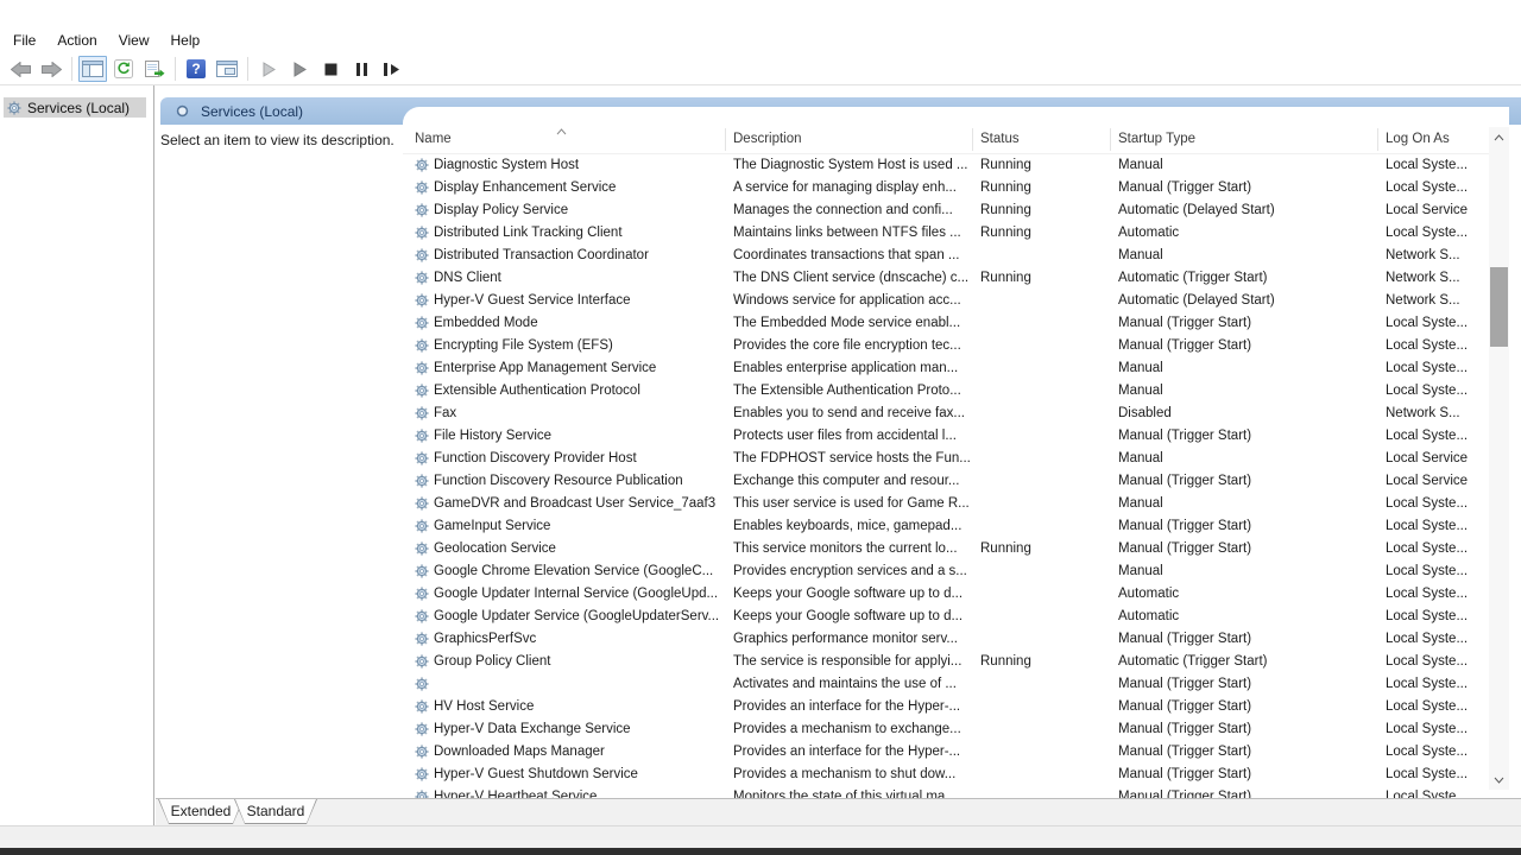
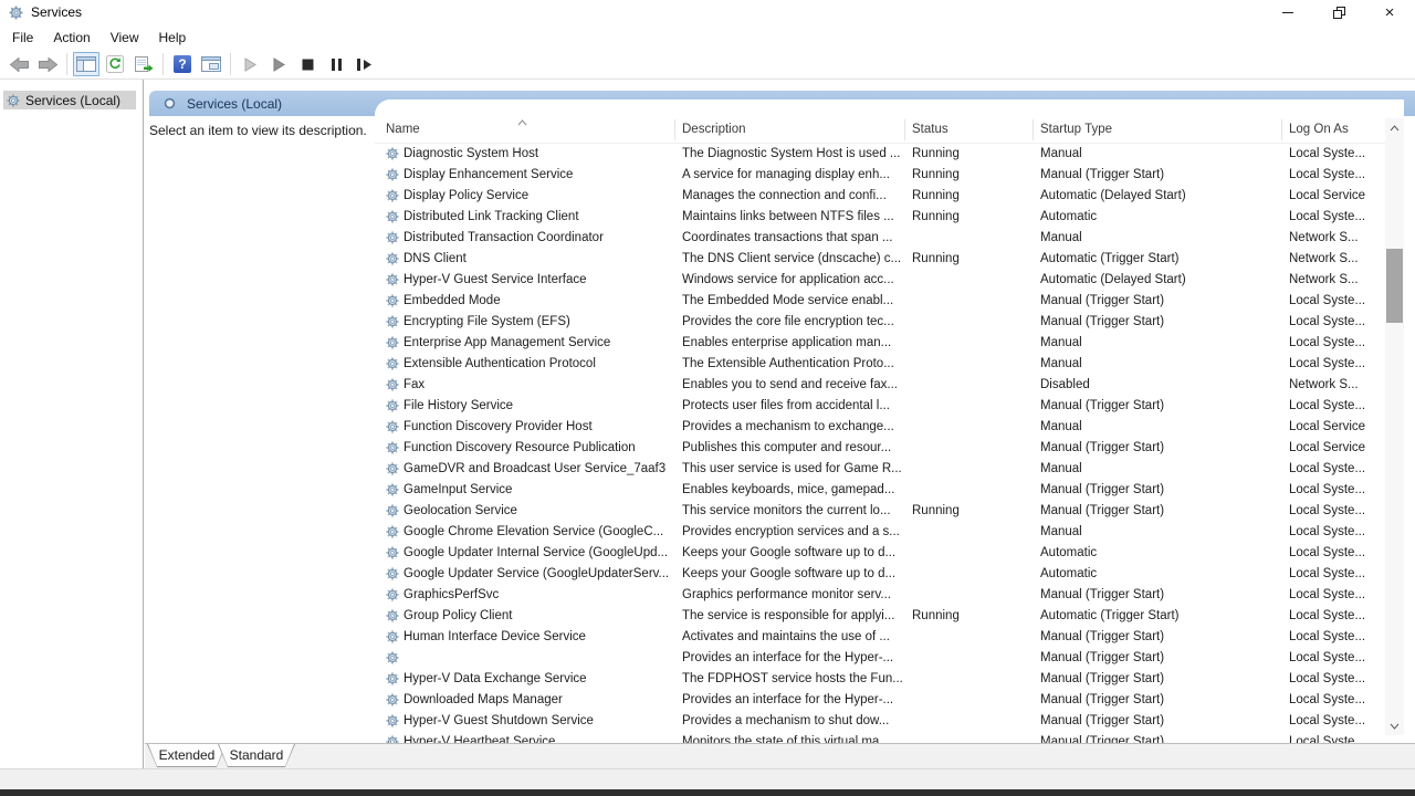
+ Services
+ ×
  File
  Action
  View
  Help
  ?
  Services (Local)
  Services (Local)
  Select an item to view its description.
  Name
  Description
  Status
  Startup Type
  Log On As
  Diagnostic System Host
  The Diagnostic System Host is used ...
  Running
  Manual
  Local Syste...
  Display Enhancement Service
  A service for managing display enh...
  Running
  Manual (Trigger Start)
  Local Syste...
  Display Policy Service
  Manages the connection and confi...
  Running
  Automatic (Delayed Start)
  Local Service
  Distributed Link Tracking Client
  Maintains links between NTFS files ...
  Running
  Automatic
  Local Syste...
  Distributed Transaction Coordinator
  Coordinates transactions that span ...
  Manual
  Network S...
  DNS Client
  The DNS Client service (dnscache) c...
  Running
  Automatic (Trigger Start)
  Network S...
  Hyper-V Guest Service Interface
  Windows service for application acc...
  Automatic (Delayed Start)
  Network S...
  Embedded Mode
  The Embedded Mode service enabl...
  Manual (Trigger Start)
  Local Syste...
  Encrypting File System (EFS)
  Provides the core file encryption tec...
  Manual (Trigger Start)
  Local Syste...
  Enterprise App Management Service
  Enables enterprise application man...
  Manual
  Local Syste...
  Extensible Authentication Protocol
  The Extensible Authentication Proto...
  Manual
  Local Syste...
  Fax
  Enables you to send and receive fax...
  Disabled
  Network S...
  File History Service
  Protects user files from accidental l...
  Manual (Trigger Start)
  Local Syste...
  Function Discovery Provider Host
- The FDPHOST service hosts the Fun...
+ Provides a mechanism to exchange...
  Manual
  Local Service
  Function Discovery Resource Publication
- Exchange this computer and resour...
+ Publishes this computer and resour...
  Manual (Trigger Start)
  Local Service
  GameDVR and Broadcast User Service_7aaf3
  This user service is used for Game R...
  Manual
  Local Syste...
  GameInput Service
  Enables keyboards, mice, gamepad...
  Manual (Trigger Start)
  Local Syste...
  Geolocation Service
  This service monitors the current lo...
  Running
  Manual (Trigger Start)
  Local Syste...
  Google Chrome Elevation Service (GoogleC...
  Provides encryption services and a s...
  Manual
  Local Syste...
  Google Updater Internal Service (GoogleUpd...
  Keeps your Google software up to d...
  Automatic
  Local Syste...
  Google Updater Service (GoogleUpdaterServ...
  Keeps your Google software up to d...
  Automatic
  Local Syste...
  GraphicsPerfSvc
  Graphics performance monitor serv...
  Manual (Trigger Start)
  Local Syste...
  Group Policy Client
  The service is responsible for applyi...
  Running
  Automatic (Trigger Start)
  Local Syste...
+ Human Interface Device Service
  Activates and maintains the use of ...
  Manual (Trigger Start)
  Local Syste...
- HV Host Service
  Provides an interface for the Hyper-...
  Manual (Trigger Start)
  Local Syste...
  Hyper-V Data Exchange Service
- Provides a mechanism to exchange...
+ The FDPHOST service hosts the Fun...
  Manual (Trigger Start)
  Local Syste...
  Downloaded Maps Manager
  Provides an interface for the Hyper-...
  Manual (Trigger Start)
  Local Syste...
  Hyper-V Guest Shutdown Service
  Provides a mechanism to shut dow...
  Manual (Trigger Start)
  Local Syste...
  Hyper-V Heartbeat Service
  Monitors the state of this virtual ma...
  Manual (Trigger Start)
  Local Syste...
  Extended
  Standard
